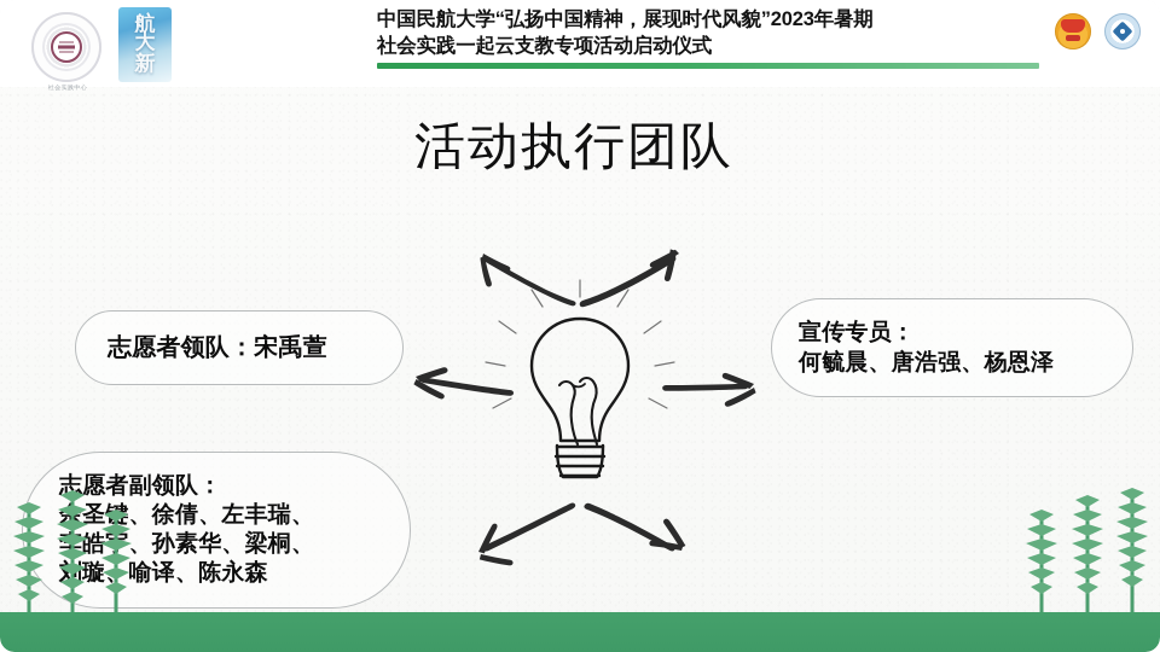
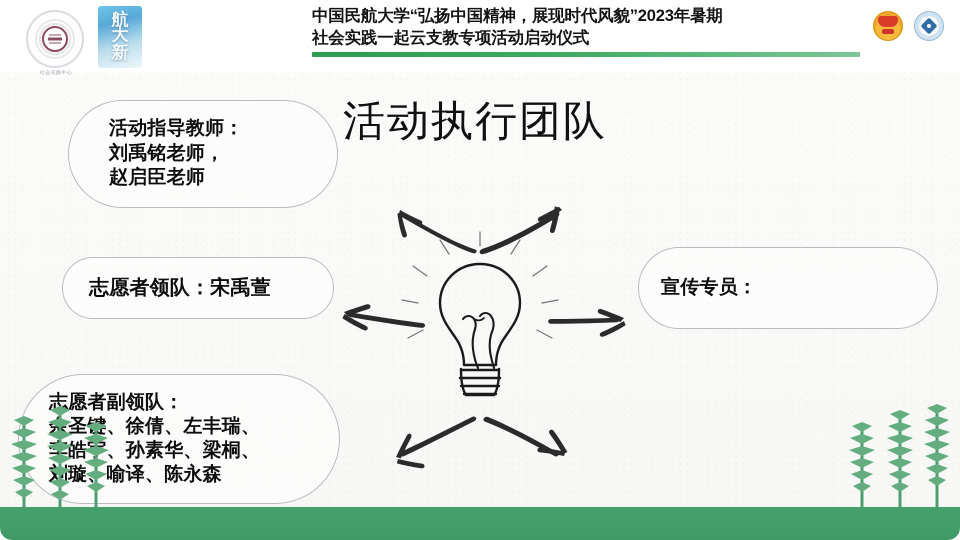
  航
  大
  新
  中国民航大学“弘扬中国精神，展现时代风貌”2023年暑期
  社会实践一起云支教专项活动启动仪式
  活动执行团队
+ 活动指导教师：
+ 刘禹铭老师，
+ 赵启臣老师
  志愿者领队：宋禹萱
  宣传专员：
- 何毓晨、唐浩强、杨恩泽
  志愿者副领队：
  圣、徐倩、左丰瑞、
  皓、孙素华、梁桐、
  璇喻译、陈永森
